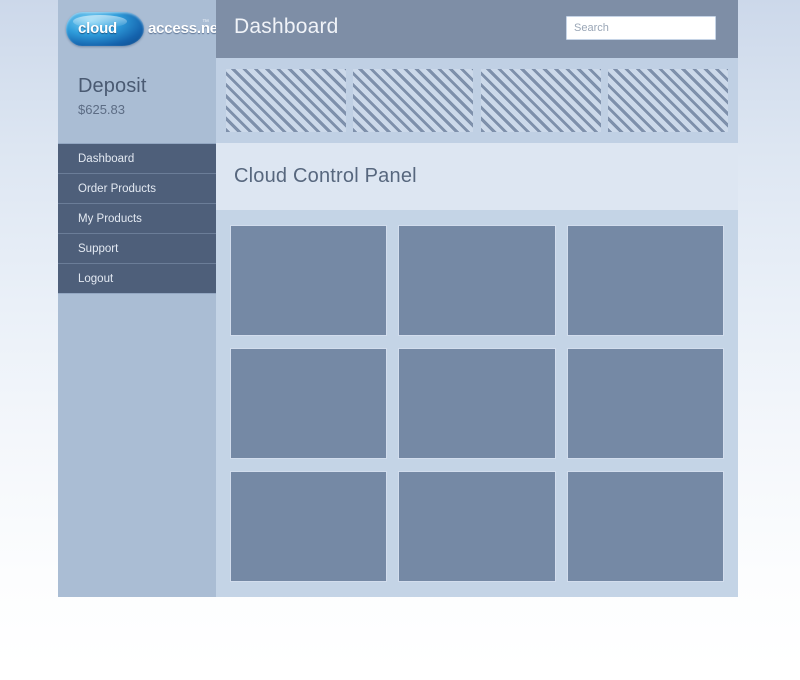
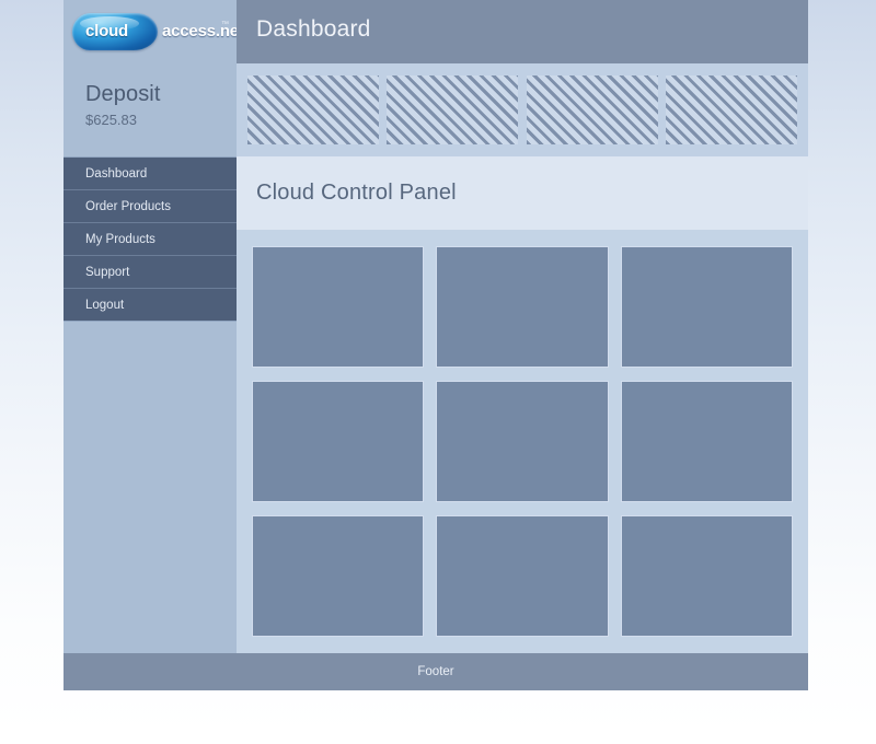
  cloud
  access.ne
  Dashboard
- Search
  Deposit
  $625.83
  Dashboard
  Order Products
  My Products
  Support
  Logout
  Cloud Control Panel
+ Footer
